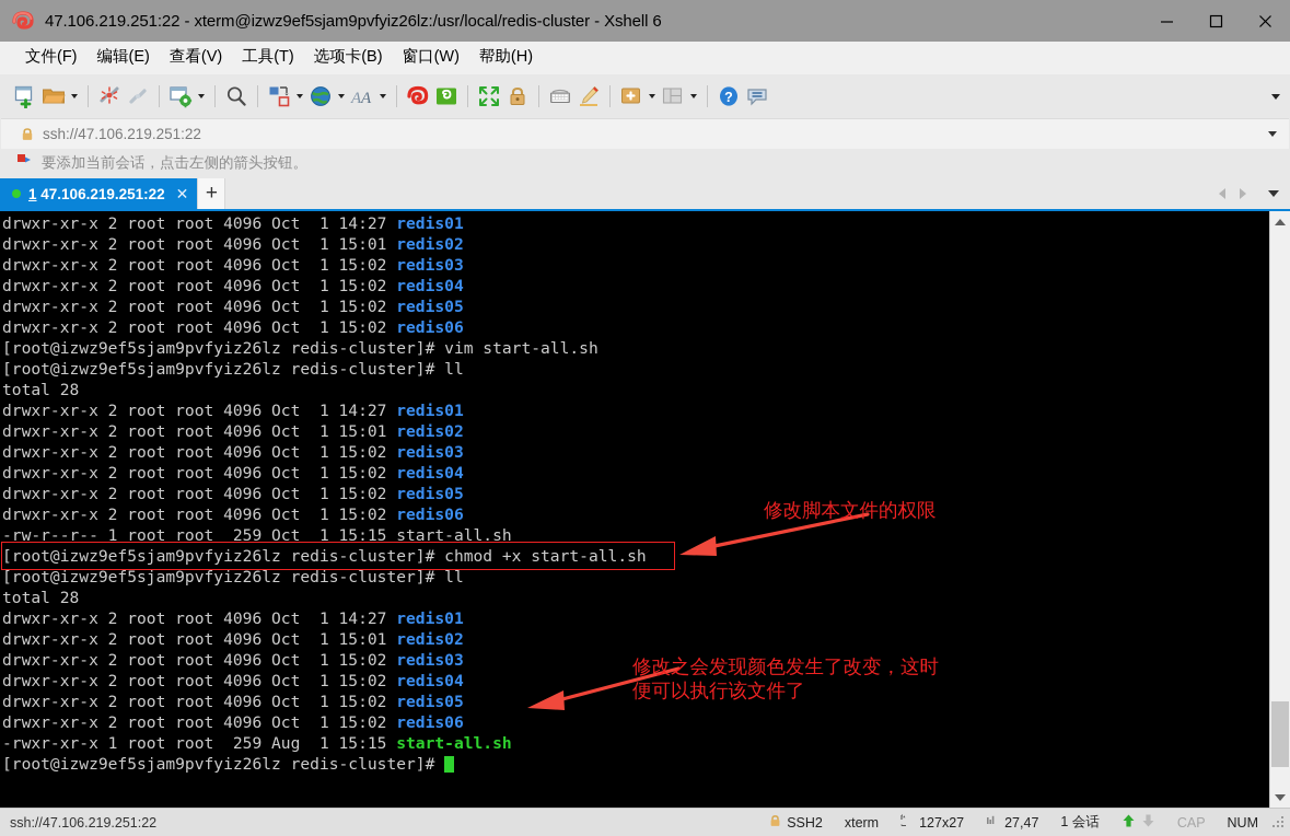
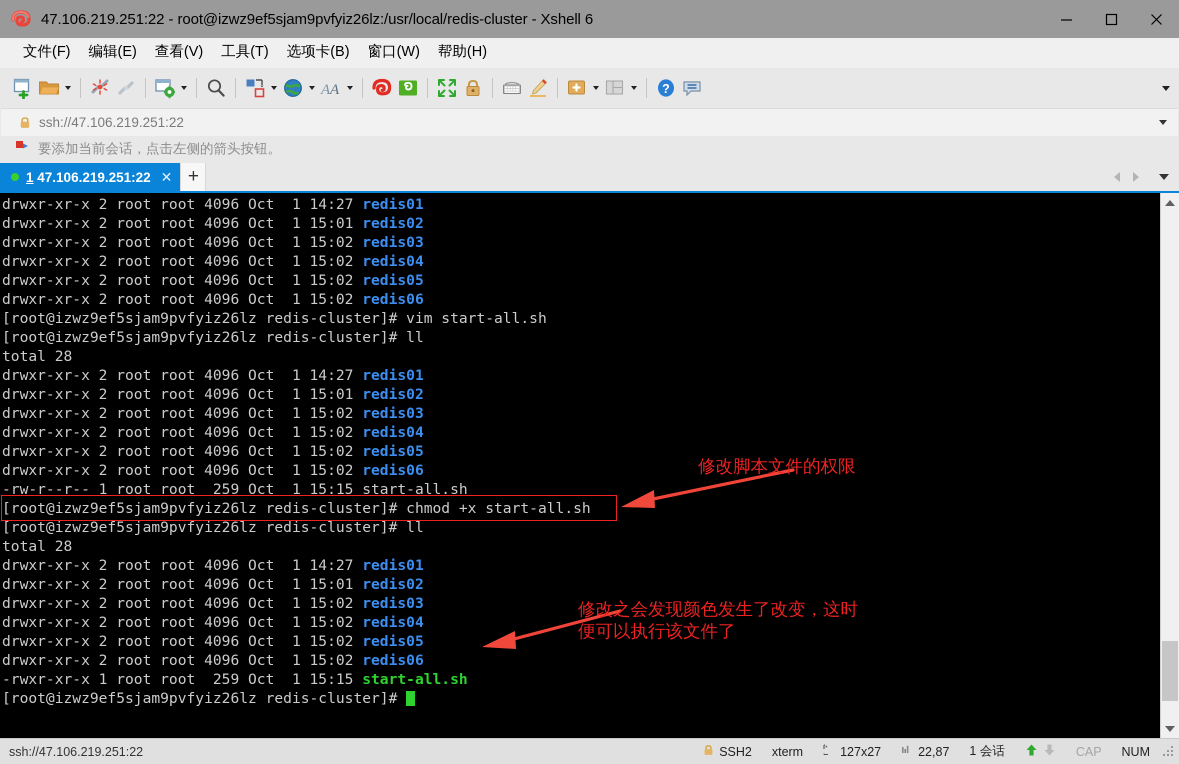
- 47.106.219.251:22 - xterm@izwz9ef5sjam9pvfyiz26lz:/usr/local/redis-cluster - Xshell 6
+ 47.106.219.251:22 - root@izwz9ef5sjam9pvfyiz26lz:/usr/local/redis-cluster - Xshell 6
  文件(F)
  编辑(E)
  查看(V)
  工具(T)
  选项卡(B)
  窗口(W)
  帮助(H)
  A
  A
  ?
  ssh://47.106.219.251:22
  要添加当前会话，点击左侧的箭头按钮。
  1 47.106.219.251:22
  ✕
  +
  drwxr-xr-x 2 root root 4096 Oct 1 14:27 redis01
  drwxr-xr-x 2 root root 4096 Oct 1 15:01 redis02
  drwxr-xr-x 2 root root 4096 Oct 1 15:02 redis03
  drwxr-xr-x 2 root root 4096 Oct 1 15:02 redis04
  drwxr-xr-x 2 root root 4096 Oct 1 15:02 redis05
  drwxr-xr-x 2 root root 4096 Oct 1 15:02 redis06
  [root@izwz9ef5sjam9pvfyiz26lz redis-cluster]# vim start-all.sh
  [root@izwz9ef5sjam9pvfyiz26lz redis-cluster]# ll
  total 28
  drwxr-xr-x 2 root root 4096 Oct 1 14:27 redis01
  drwxr-xr-x 2 root root 4096 Oct 1 15:01 redis02
  drwxr-xr-x 2 root root 4096 Oct 1 15:02 redis03
  drwxr-xr-x 2 root root 4096 Oct 1 15:02 redis04
  drwxr-xr-x 2 root root 4096 Oct 1 15:02 redis05
  drwxr-xr-x 2 root root 4096 Oct 1 15:02 redis06
  -rw-r--r-- 1 root root 259 Oct 1 15:15 start-all.sh
  [root@izwz9ef5sjam9pvfyiz26lz redis-cluster]# chmod +x start-all.sh
  [root@izwz9ef5sjam9pvfyiz26lz redis-cluster]# ll
  total 28
  drwxr-xr-x 2 root root 4096 Oct 1 14:27 redis01
  drwxr-xr-x 2 root root 4096 Oct 1 15:01 redis02
  drwxr-xr-x 2 root root 4096 Oct 1 15:02 redis03
  drwxr-xr-x 2 root root 4096 Oct 1 15:02 redis04
  drwxr-xr-x 2 root root 4096 Oct 1 15:02 redis05
  drwxr-xr-x 2 root root 4096 Oct 1 15:02 redis06
- -rwxr-xr-x 1 root root 259 Aug 1 15:15 start-all.sh
+ -rwxr-xr-x 1 root root 259 Oct 1 15:15 start-all.sh
  [root@izwz9ef5sjam9pvfyiz26lz redis-cluster]#
  修改脚本文件的权限
  修改之会发现颜色发生了改变，这时
  便可以执行该文件了
  ssh://47.106.219.251:22
  SSH2
  xterm
  127x27
- 27,47
+ 22,87
  1 会话
  CAP
  NUM
